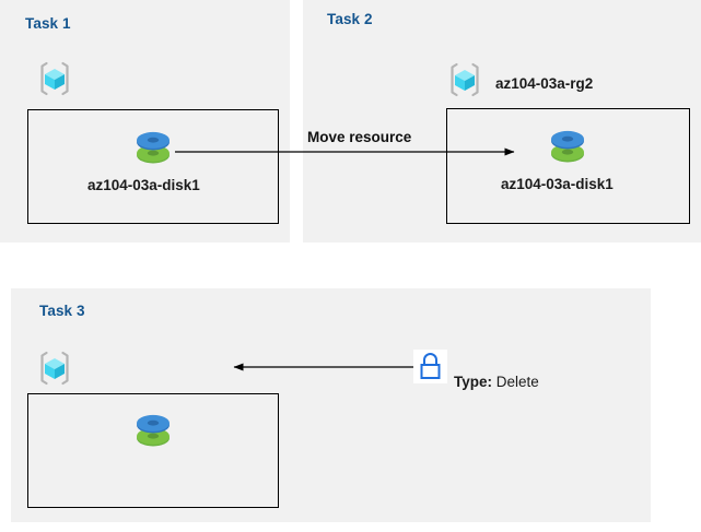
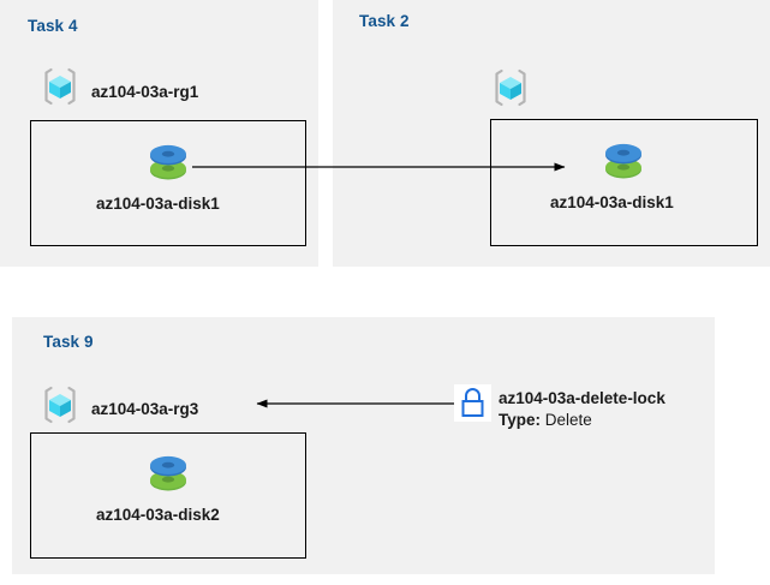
- Task 1
+ Task 4
+ az104-03a-rg1
  az104-03a-disk1
  Task 2
- az104-03a-rg2
  az104-03a-disk1
- Move resource
- Task 3
+ Task 9
+ az104-03a-rg3
+ az104-03a-disk2
+ az104-03a-delete-lock
  Type: Delete
